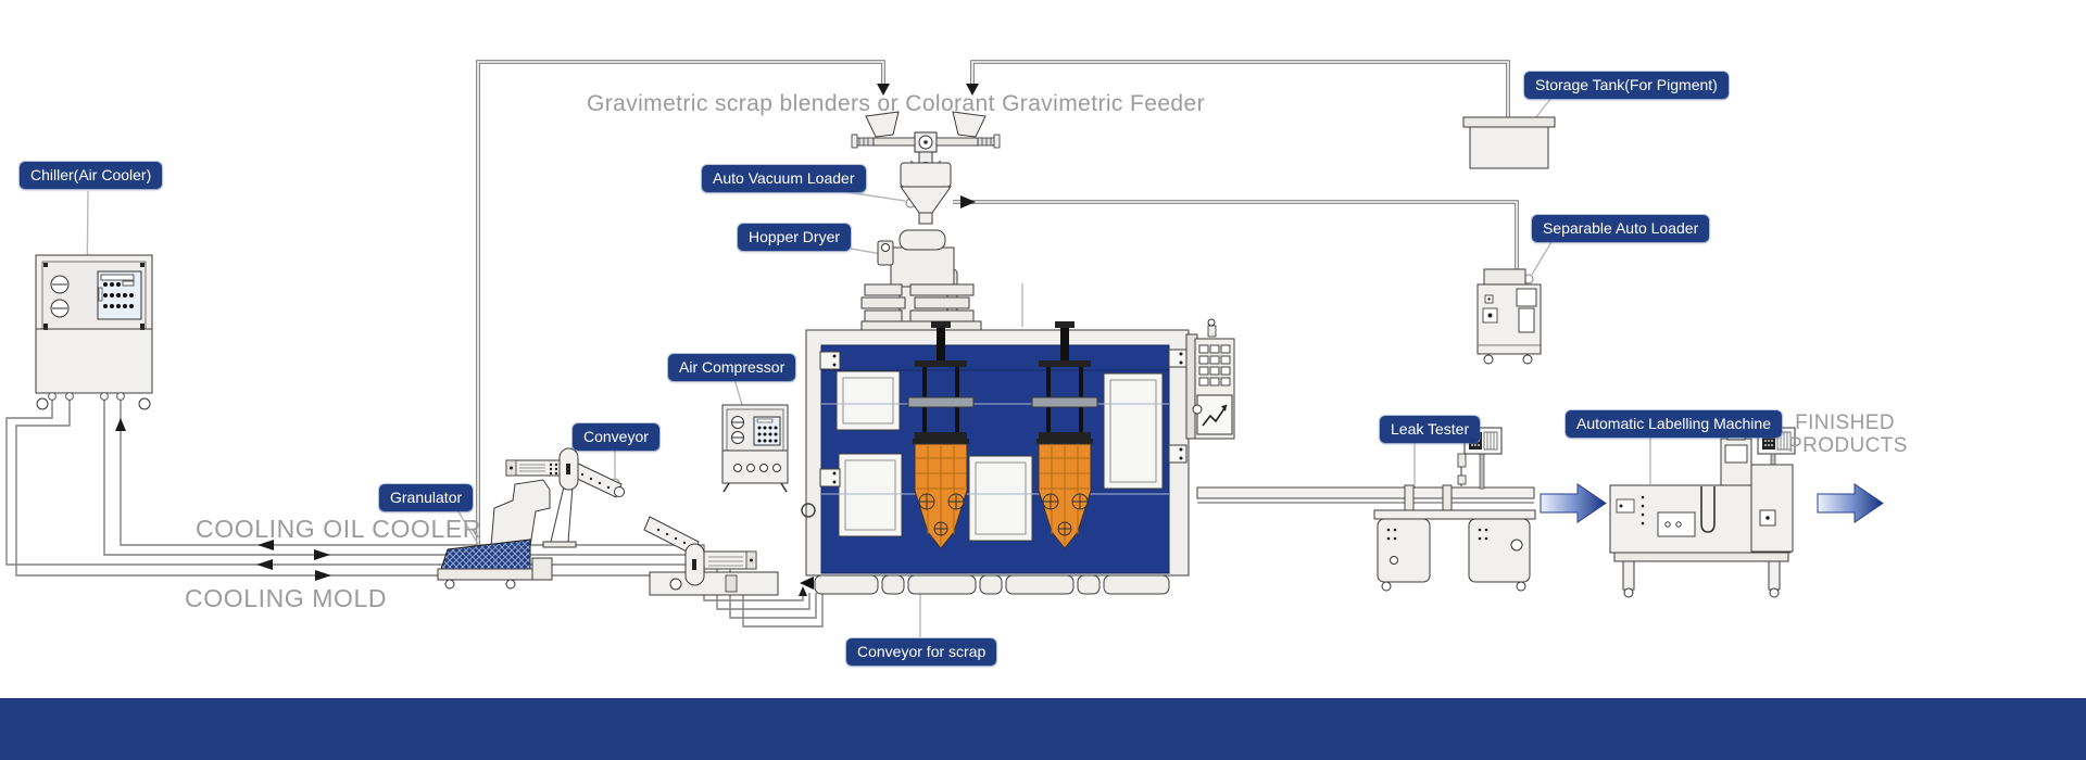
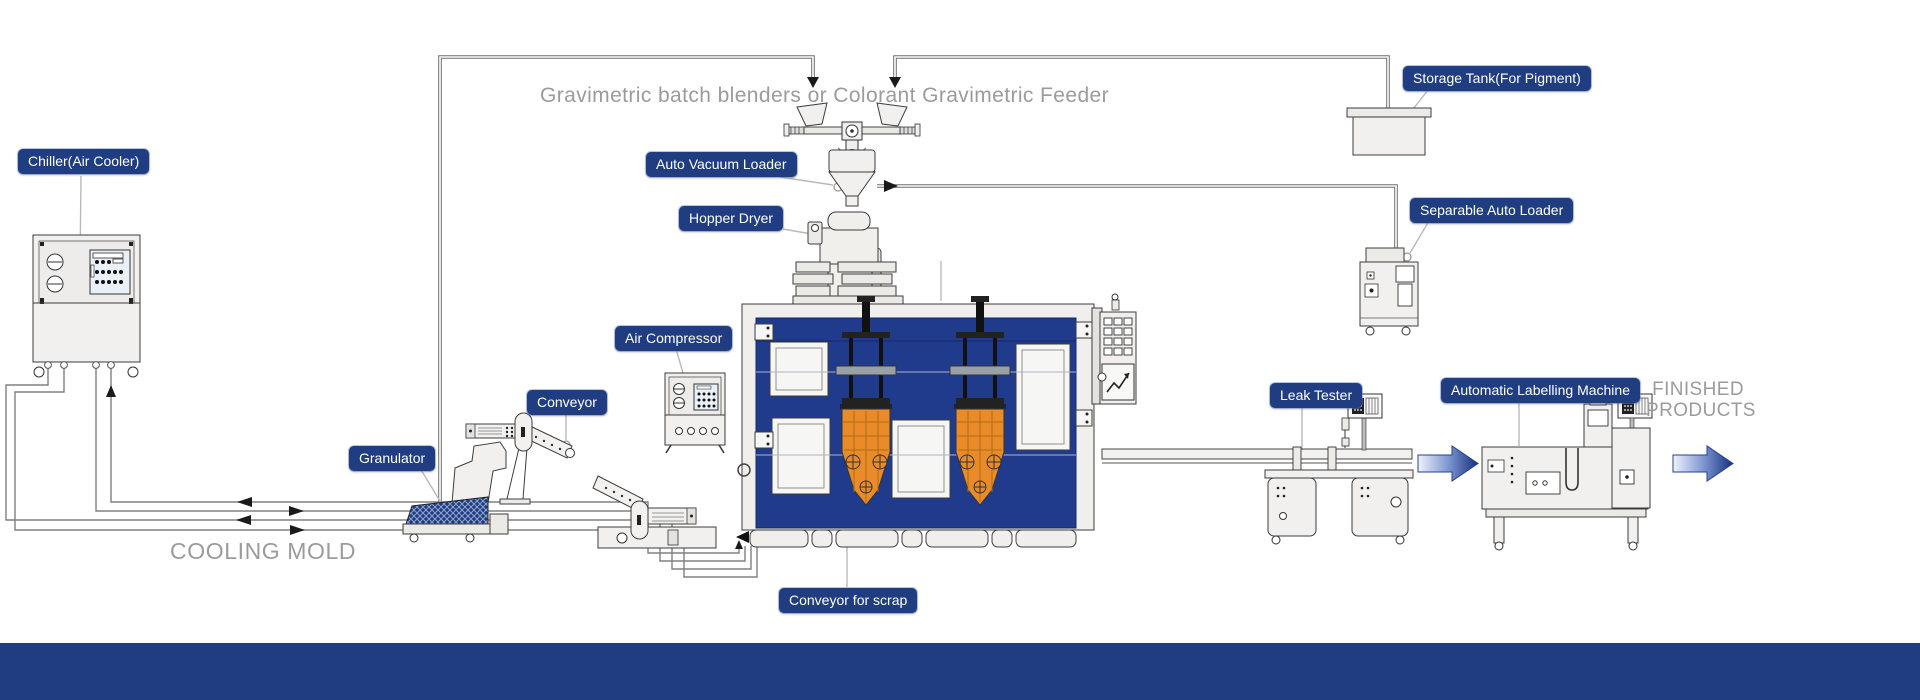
- Gravimetric scrap blenders or Colorant Gravimetric Feeder
+ Gravimetric batch blenders or Colorant Gravimetric Feeder
- COOLING OIL COOLER
  COOLING MOLD
  FINISHED
  PRODUCTS
  Chiller(Air Cooler)
  Auto Vacuum Loader
  Hopper Dryer
  Air Compressor
  Conveyor
  Granulator
  Conveyor for scrap
  Storage Tank(For Pigment)
  Separable Auto Loader
  Leak Tester
  Automatic Labelling Machine
